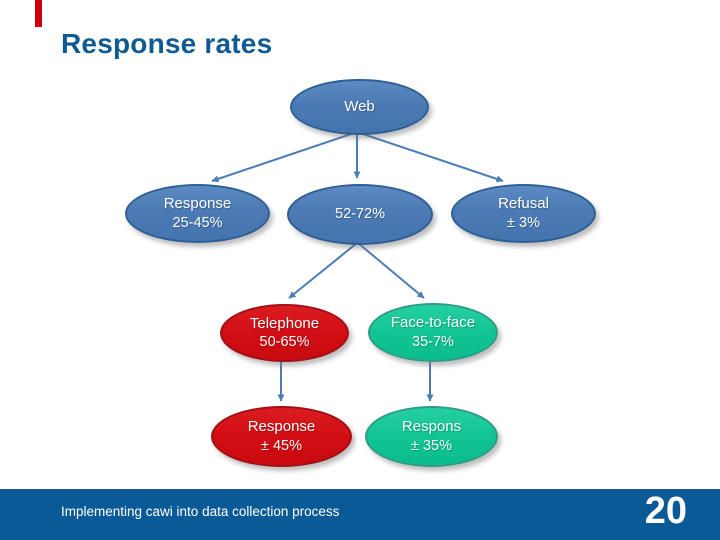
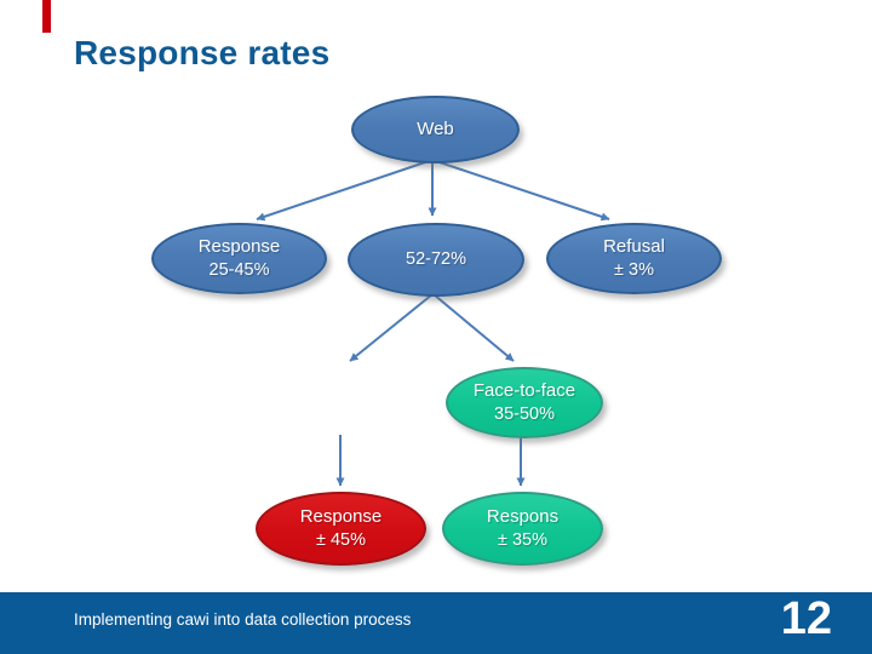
  Response rates
  Web
  Response
  25-45%
  52-72%
  Refusal
  ± 3%
- Telephone
- 50-65%
  Face-to-face
- 35-7%
+ 35-50%
  Response
  ± 45%
  Respons
  ± 35%
  Implementing cawi into data collection process
- 20
+ 12
